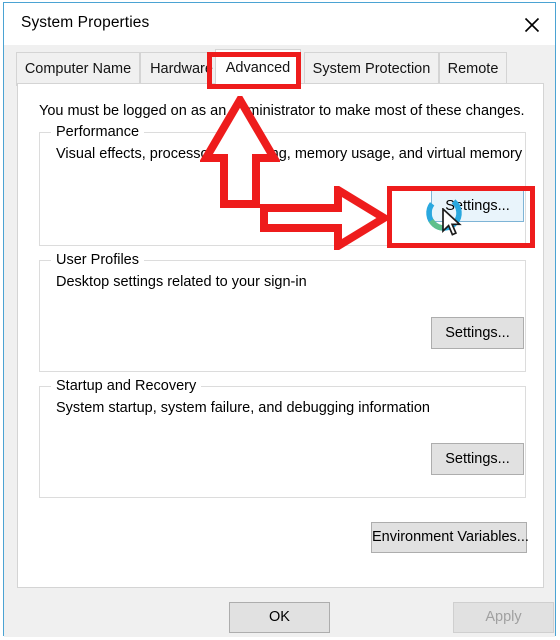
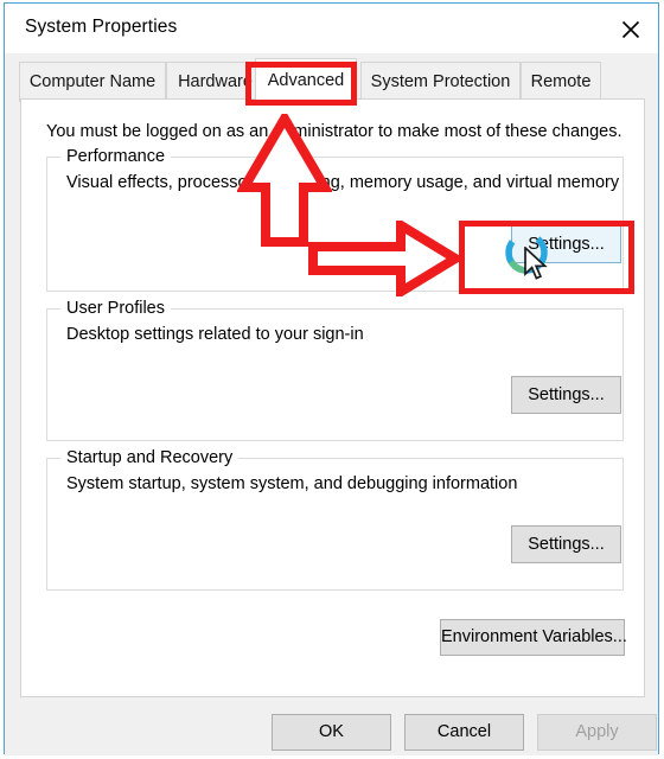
  System Properties
  Computer Name
  Hardware
  Advanced
  System Protection
  Remote
  You must be logged on as anministrator to make most of these changes.
  Performance
  Visual effects, processg, memory usage, and virtual memory
  Sttings...
  User Profiles
  Desktop settings related to your sign-in
  Settings...
  Startup and Recovery
- System startup, system failure, and debugging information
+ System startup, system system, and debugging information
  Settings...
  Environment Variables...
  OK
+ Cancel
  Apply
